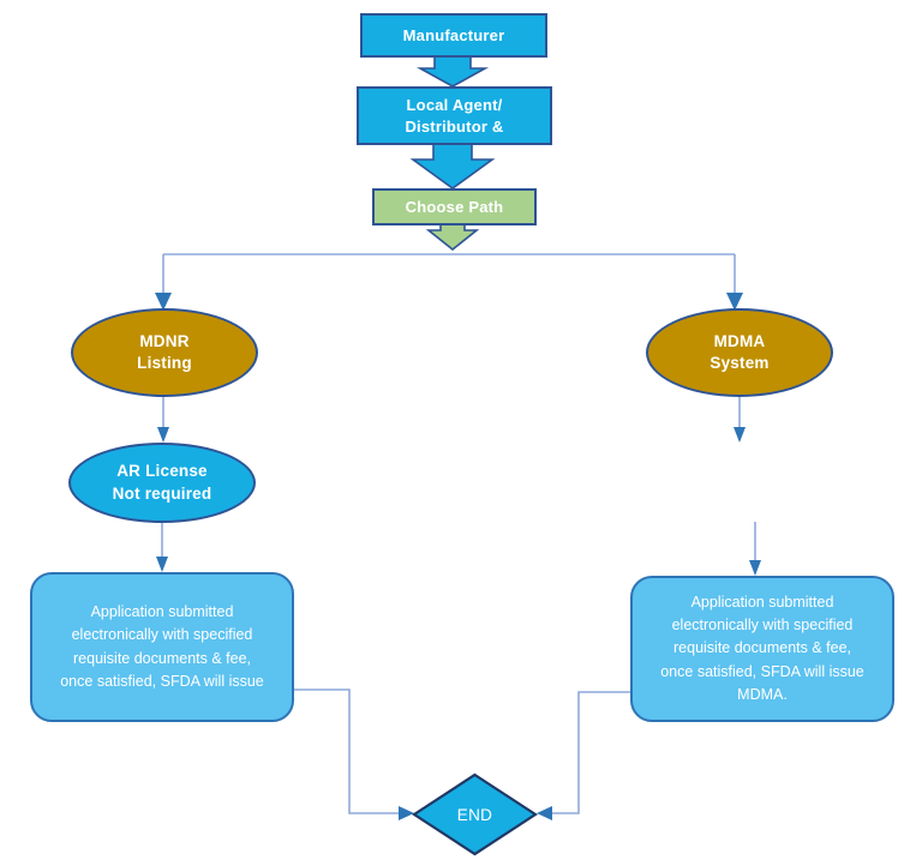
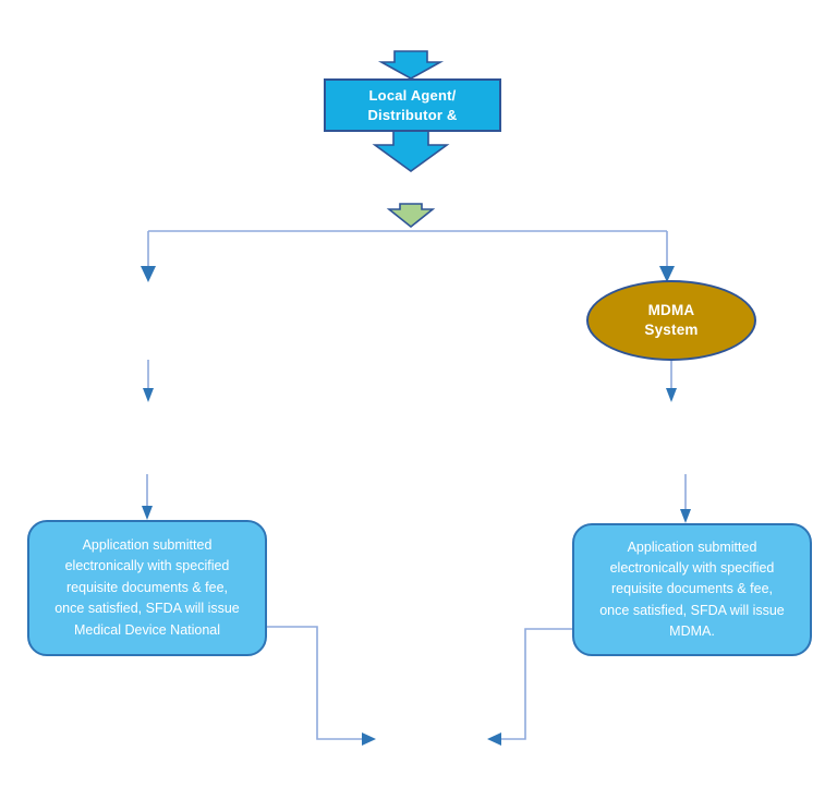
- Manufacturer
  Local Agent/
  Distributor &
- Choose Path
- MDNR
- Listing
  MDMA
  System
- AR License
- Not required
  Application submitted
  electronically with specified
  requisite documents & fee,
  once satisfied, SFDA will issue
+ Medical Device National
  Application submitted
  electronically with specified
  requisite documents & fee,
  once satisfied, SFDA will issue
  MDMA.
- END
